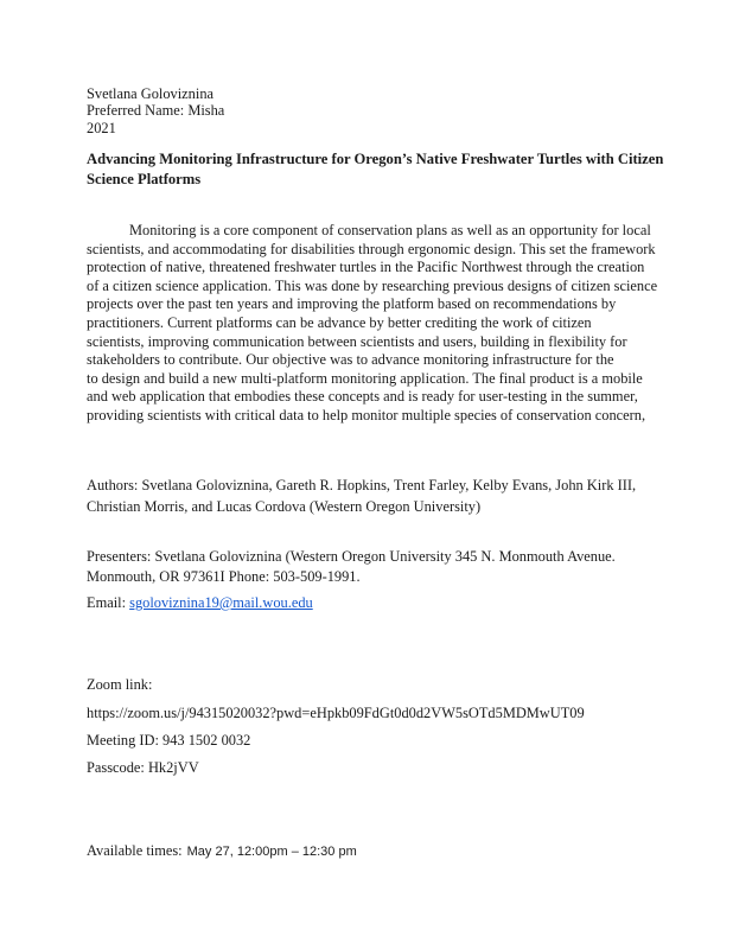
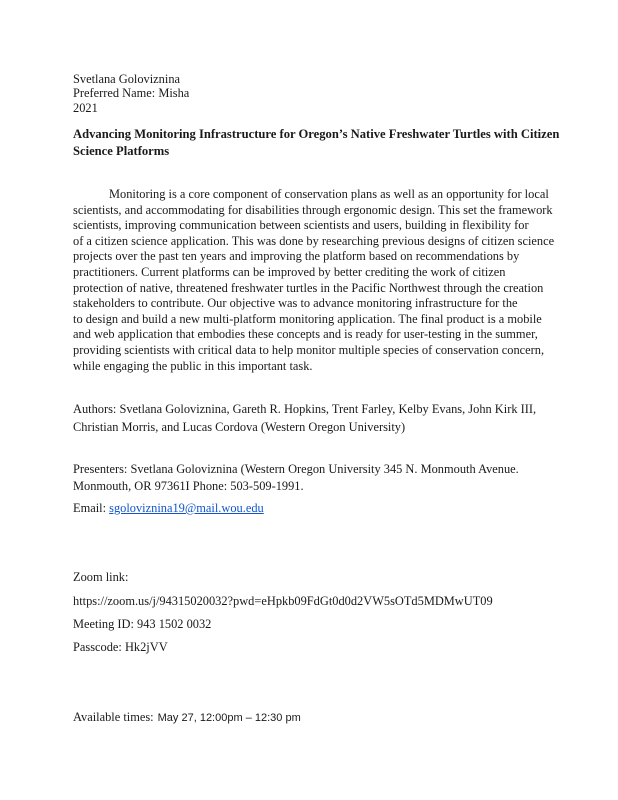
  Svetlana Goloviznina
  Preferred Name: Misha
  2021
  Advancing Monitoring Infrastructure for Oregon’s Native Freshwater Turtles with Citizen
  Science Platforms
  Monitoring is a core component of conservation plans as well as an opportunity for local
  scientists, and accommodating for disabilities through ergonomic design. This set the framework
- protection of native, threatened freshwater turtles in the Pacific Northwest through the creation
+ scientists, improving communication between scientists and users, building in flexibility for
  of a citizen science application. This was done by researching previous designs of citizen science
  projects over the past ten years and improving the platform based on recommendations by
- practitioners. Current platforms can be advance by better crediting the work of citizen
+ practitioners. Current platforms can be improved by better crediting the work of citizen
- scientists, improving communication between scientists and users, building in flexibility for
+ protection of native, threatened freshwater turtles in the Pacific Northwest through the creation
  stakeholders to contribute. Our objective was to advance monitoring infrastructure for the
  to design and build a new multi-platform monitoring application. The final product is a mobile
  and web application that embodies these concepts and is ready for user-testing in the summer,
  providing scientists with critical data to help monitor multiple species of conservation concern,
+ while engaging the public in this important task.
  Authors: Svetlana Goloviznina, Gareth R. Hopkins, Trent Farley, Kelby Evans, John Kirk III,
  Christian Morris, and Lucas Cordova (Western Oregon University)
  Presenters: Svetlana Goloviznina (Western Oregon University 345 N. Monmouth Avenue.
  Monmouth, OR 97361I Phone: 503-509-1991.
  Email: sgoloviznina19@mail.wou.edu
  Zoom link:
  https://zoom.us/j/94315020032?pwd=eHpkb09FdGt0d0d2VW5sOTd5MDMwUT09
  Meeting ID: 943 1502 0032
  Passcode: Hk2jVV
  Available times: May 27, 12:00pm – 12:30 pm
